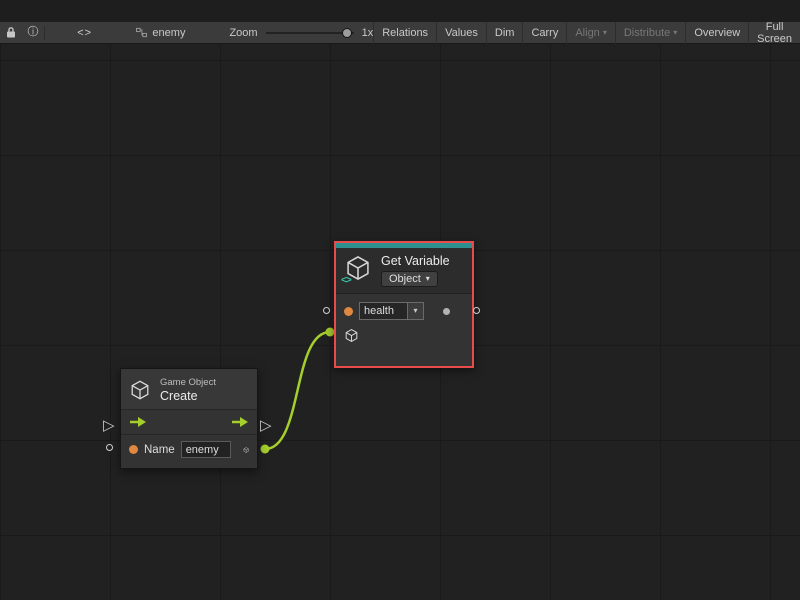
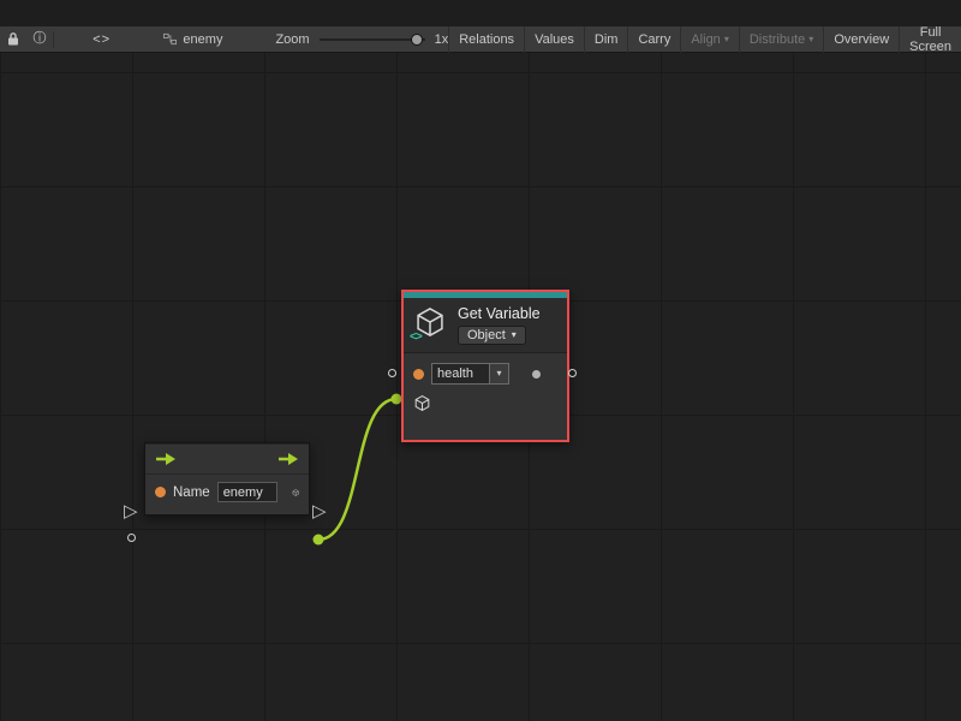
  ⓘ
  <>
  enemy
  Zoom
  1x
  Relations
  Values
  Dim
  Carry
  Align
  ▾
  Distribute
  ▾
  Overview
  Full Screen
- Game Object
- Create
  Name
  enemy
  <>
  Get Variable
  Object
  ▾
  health
  ▾
  ▷
  ▷
